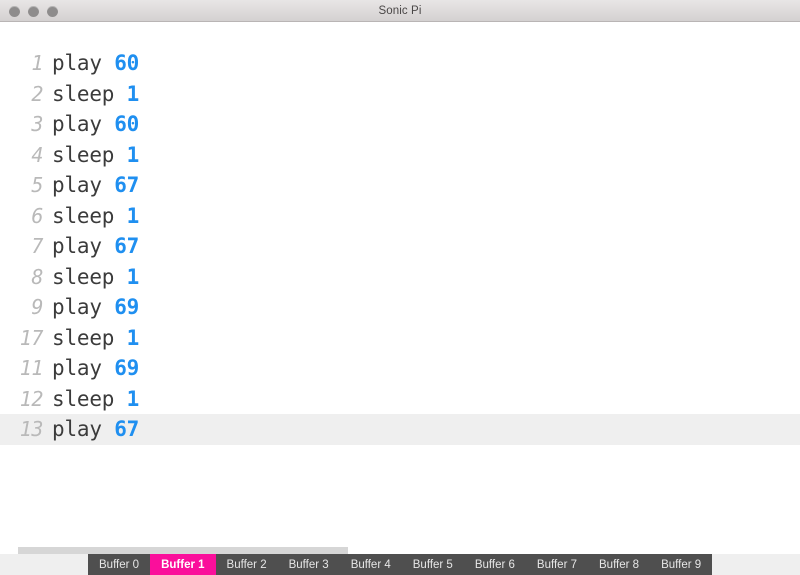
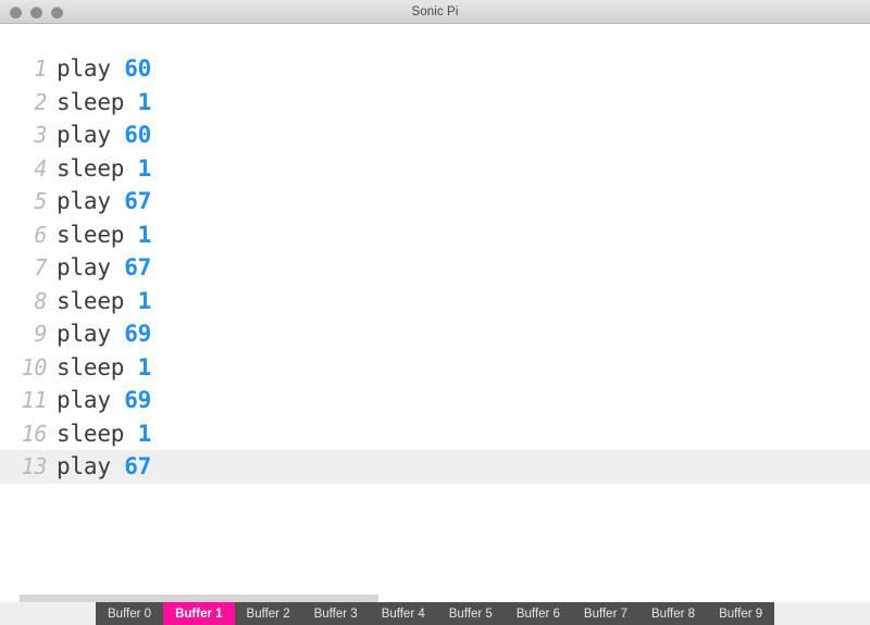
  Sonic Pi
  1
  play 60
  2
  sleep 1
  3
  play 60
  4
  sleep 1
  5
  play 67
  6
  sleep 1
  7
  play 67
  8
  sleep 1
  9
  play 69
- 17
+ 10
  sleep 1
  11
  play 69
- 12
+ 16
  sleep 1
  13
  play 67
  Buffer 0
  Buffer 1
  Buffer 2
  Buffer 3
  Buffer 4
  Buffer 5
  Buffer 6
  Buffer 7
  Buffer 8
  Buffer 9
